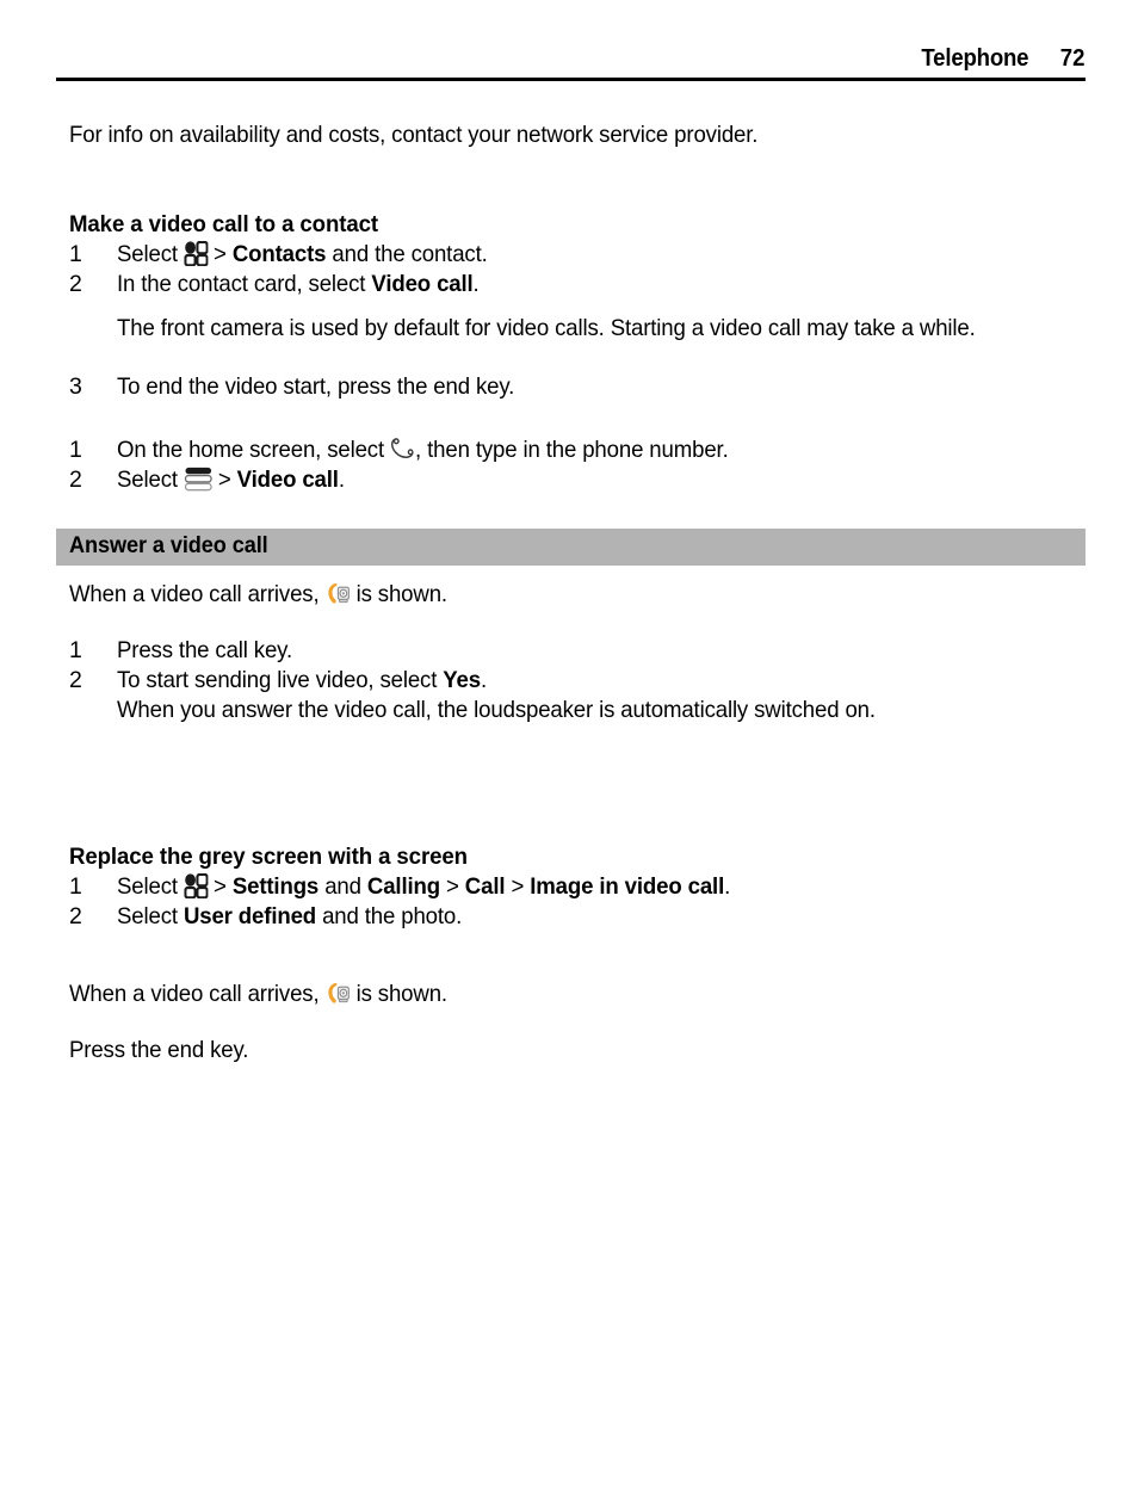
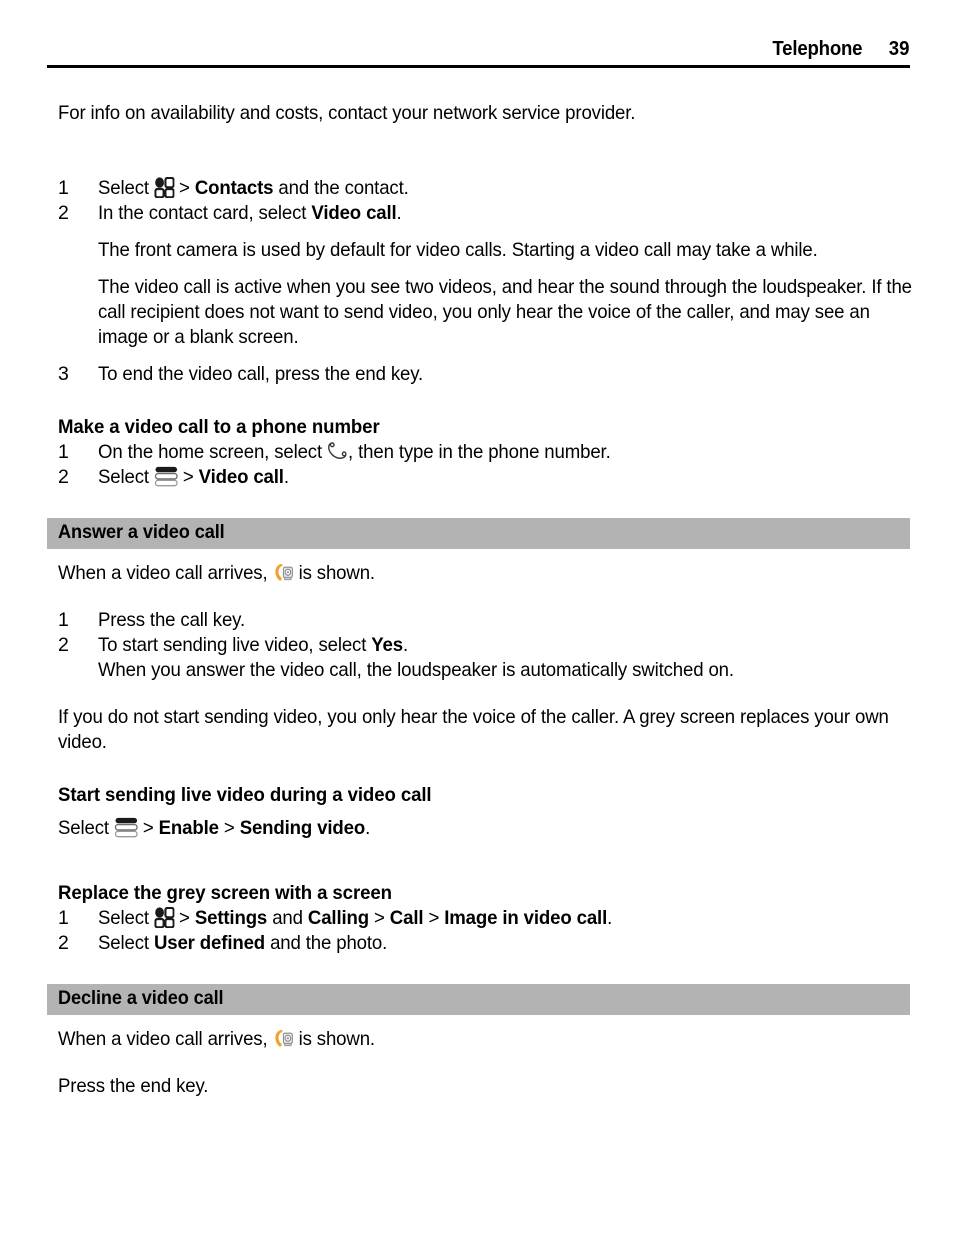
  Telephone
- 72
+ 39
  For info on availability and costs, contact your network service provider.
- Make a video call to a contact
  1
  Select > Contacts and the contact.
  2
  In the contact card, select Video call.
  The front camera is used by default for video calls. Starting a video call may take a while.
+ The video call is active when you see two videos, and hear the sound through the loudspeaker. If the call recipient does not want to send video, you only hear the voice of the caller, and may see an image or a blank screen.
  3
- To end the video start, press the end key.
+ To end the video call, press the end key.
+ Make a video call to a phone number
  1
  On the home screen, select , then type in the phone number.
  2
  Select > Video call.
  Answer a video call
  When a video call arrives, is shown.
  1
  Press the call key.
  2
  To start sending live video, select Yes.
  When you answer the video call, the loudspeaker is automatically switched on.
+ If you do not start sending video, you only hear the voice of the caller. A grey screen replaces your own video.
+ Start sending live video during a video call
+ Select > Enable > Sending video.
  Replace the grey screen with a screen
  1
  Select > Settings and Calling > Call > Image in video call.
  2
  Select User defined and the photo.
+ Decline a video call
  When a video call arrives, is shown.
  Press the end key.
